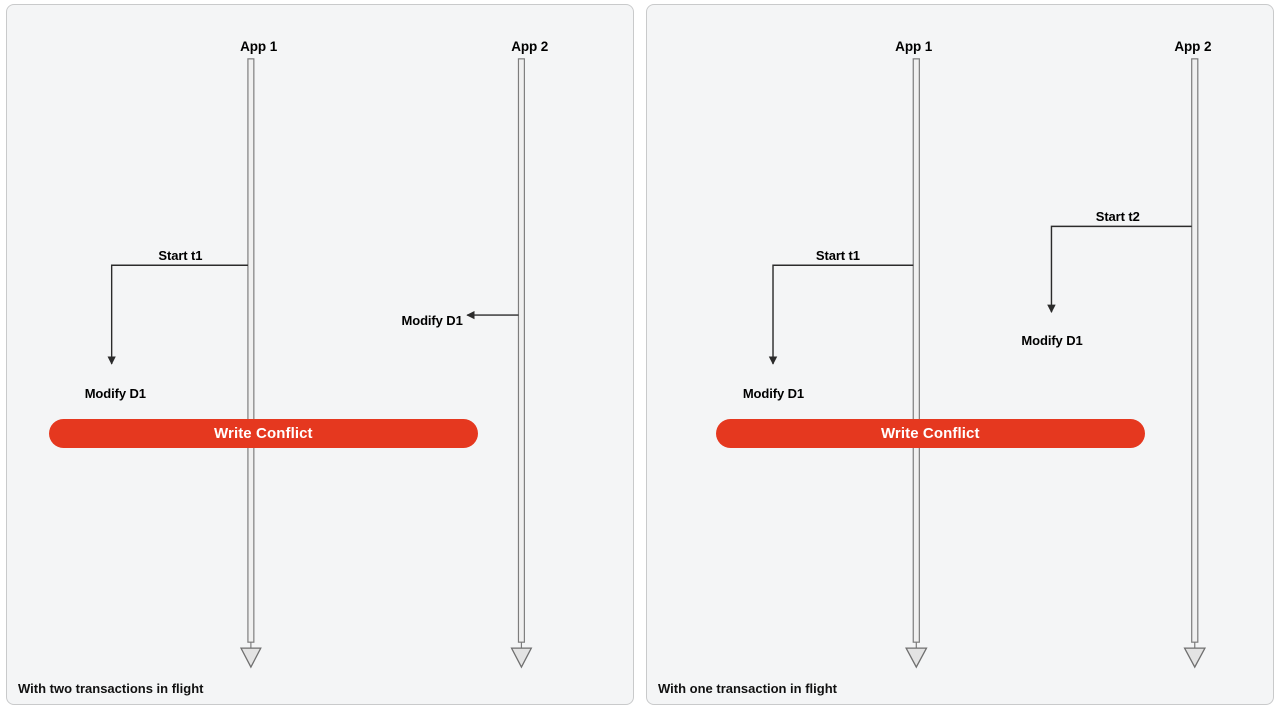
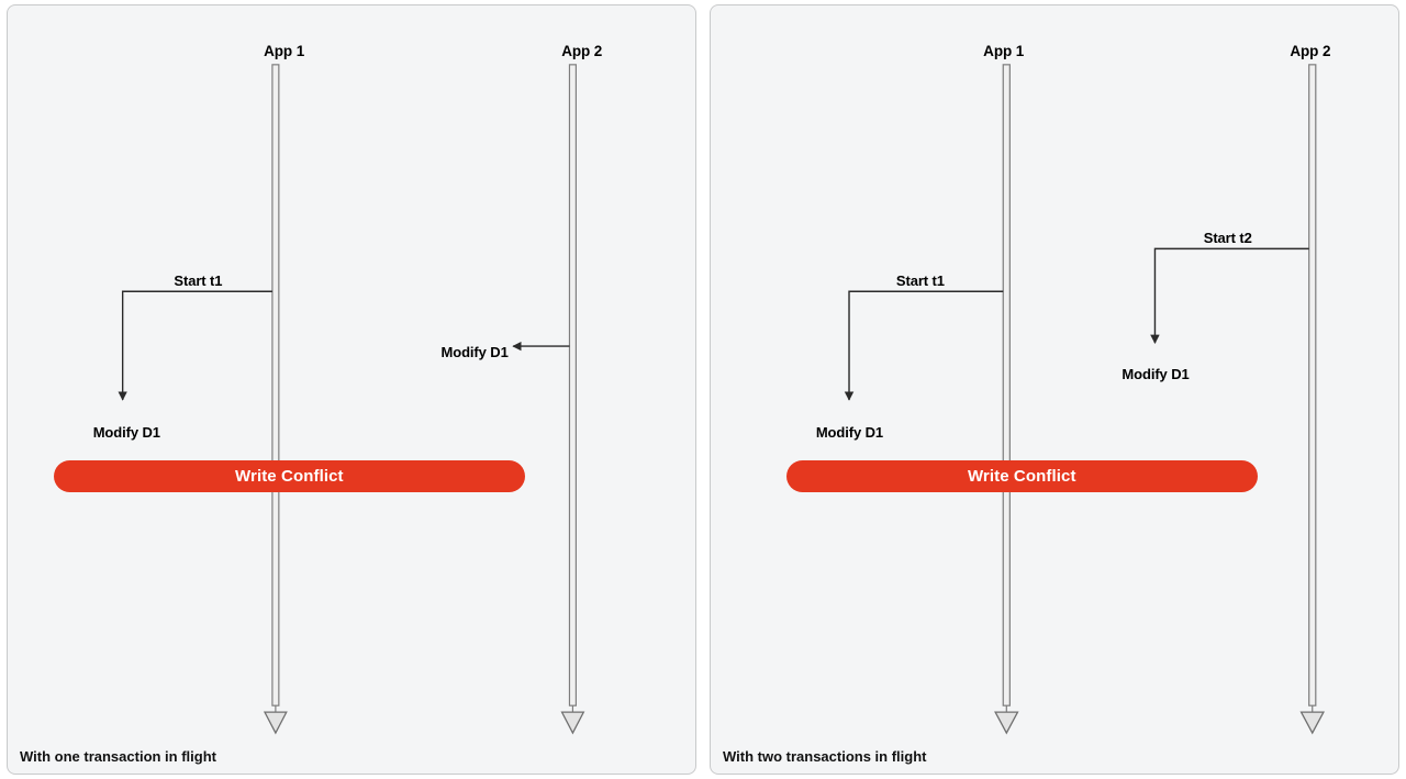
  App 1
  App 2
  Start t1
  Modify D1
  Modify D1
  Write Conflict
- With two transactions in flight
+ With one transaction in flight
  App 1
  App 2
  Start t1
  Start t2
  Modify D1
  Modify D1
  Write Conflict
- With one transaction in flight
+ With two transactions in flight
